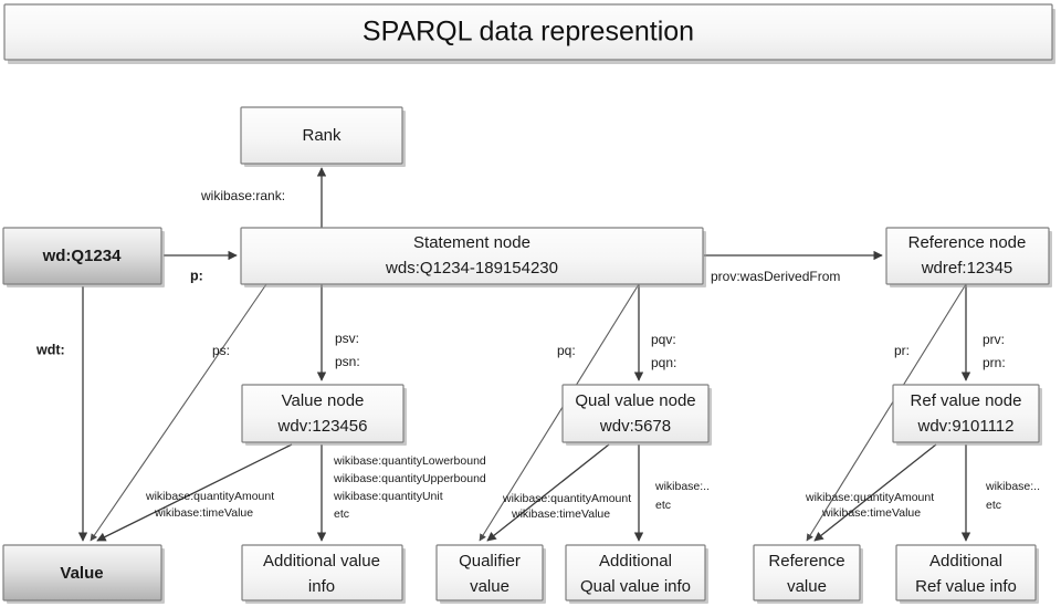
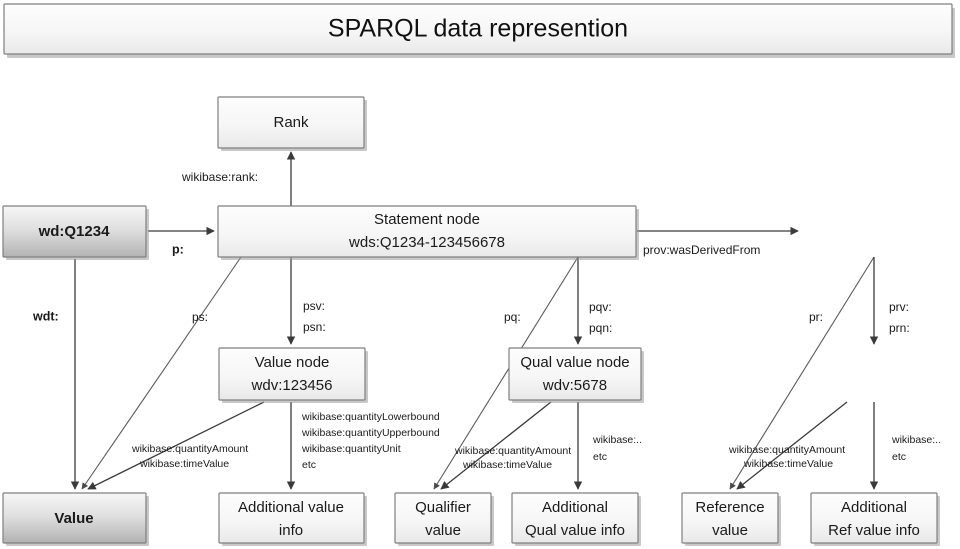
  SPARQL data represention
  Rank
  wd:Q1234
  Statement node
- wds:Q1234-189154230
+ wds:Q1234-123456678
- Reference node
- wdref:12345
  Value node
  wdv:123456
  Qual value node
  wdv:5678
- Ref value node
- wdv:9101112
  Value
  Additional value
  info
  Qualifier
  value
  Additional
  Qual value info
  Reference
  value
  Additional
  Ref value info
  p:
  wdt:
  wikibase:rank:
  prov:wasDerivedFrom
  ps:
  psv:
  psn:
  pq:
  pqv:
  pqn:
  pr:
  prv:
  prn:
  wikibase:quantityAmount
  wikibase:timeValue
  wikibase:quantityLowerbound
  wikibase:quantityUpperbound
  wikibase:quantityUnit
  etc
  wikibase:quantityAmount
  wikibase:timeValue
  wikibase:..
  etc
  wikibase:quantityAmount
  wikibase:timeValue
  wikibase:..
  etc
